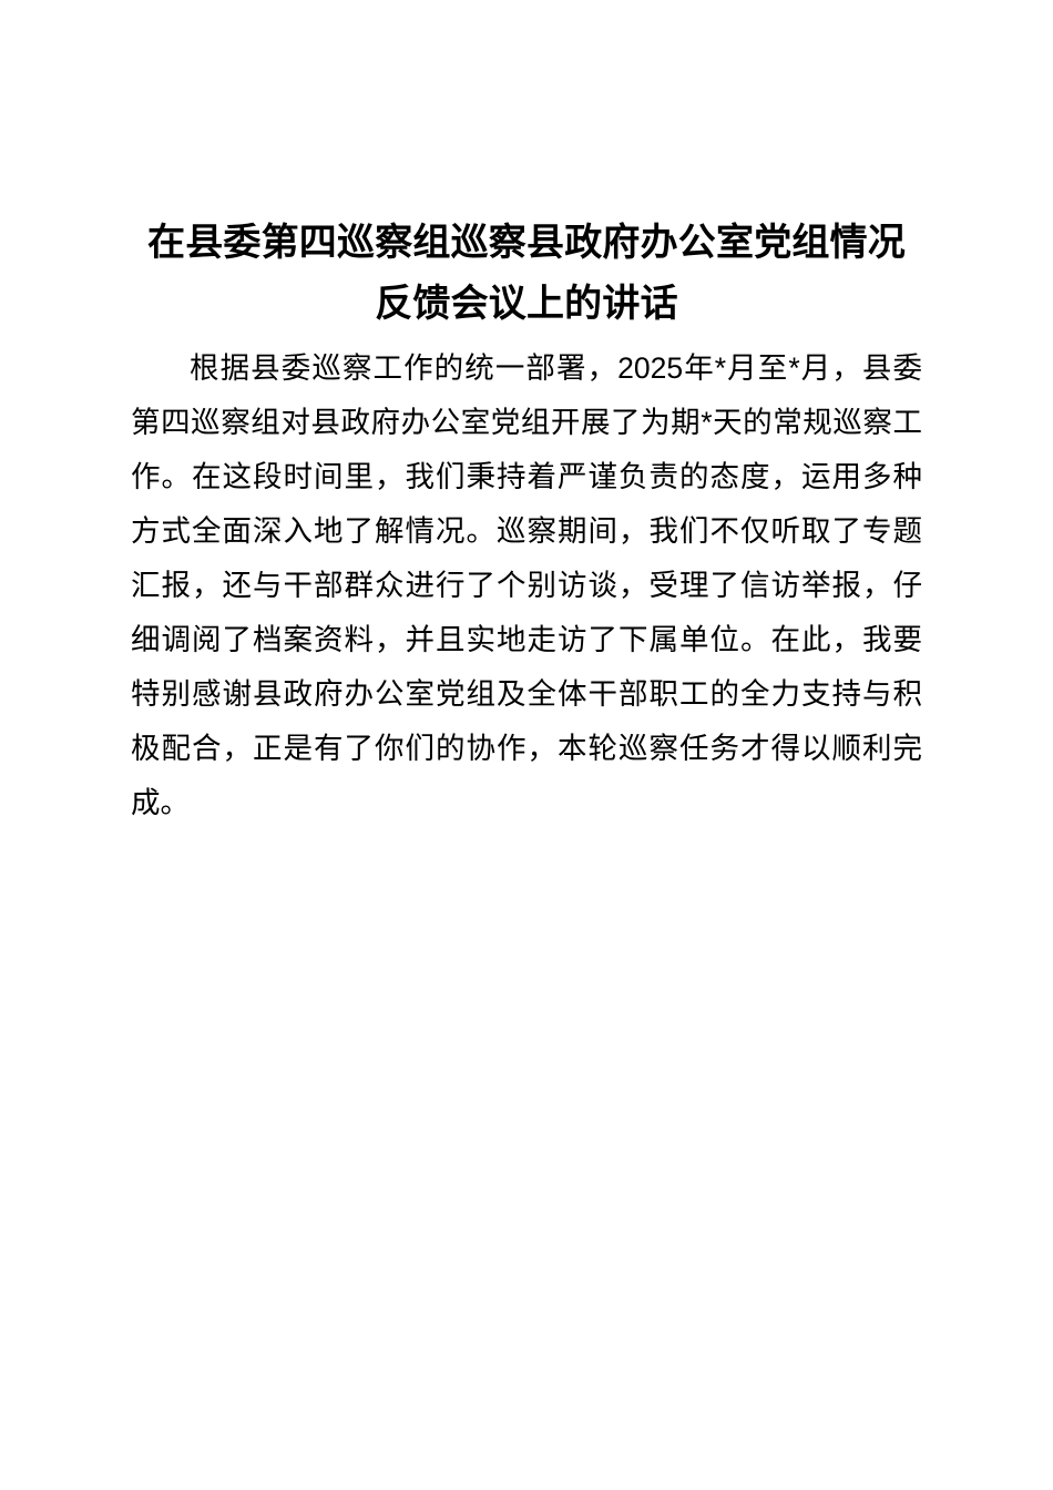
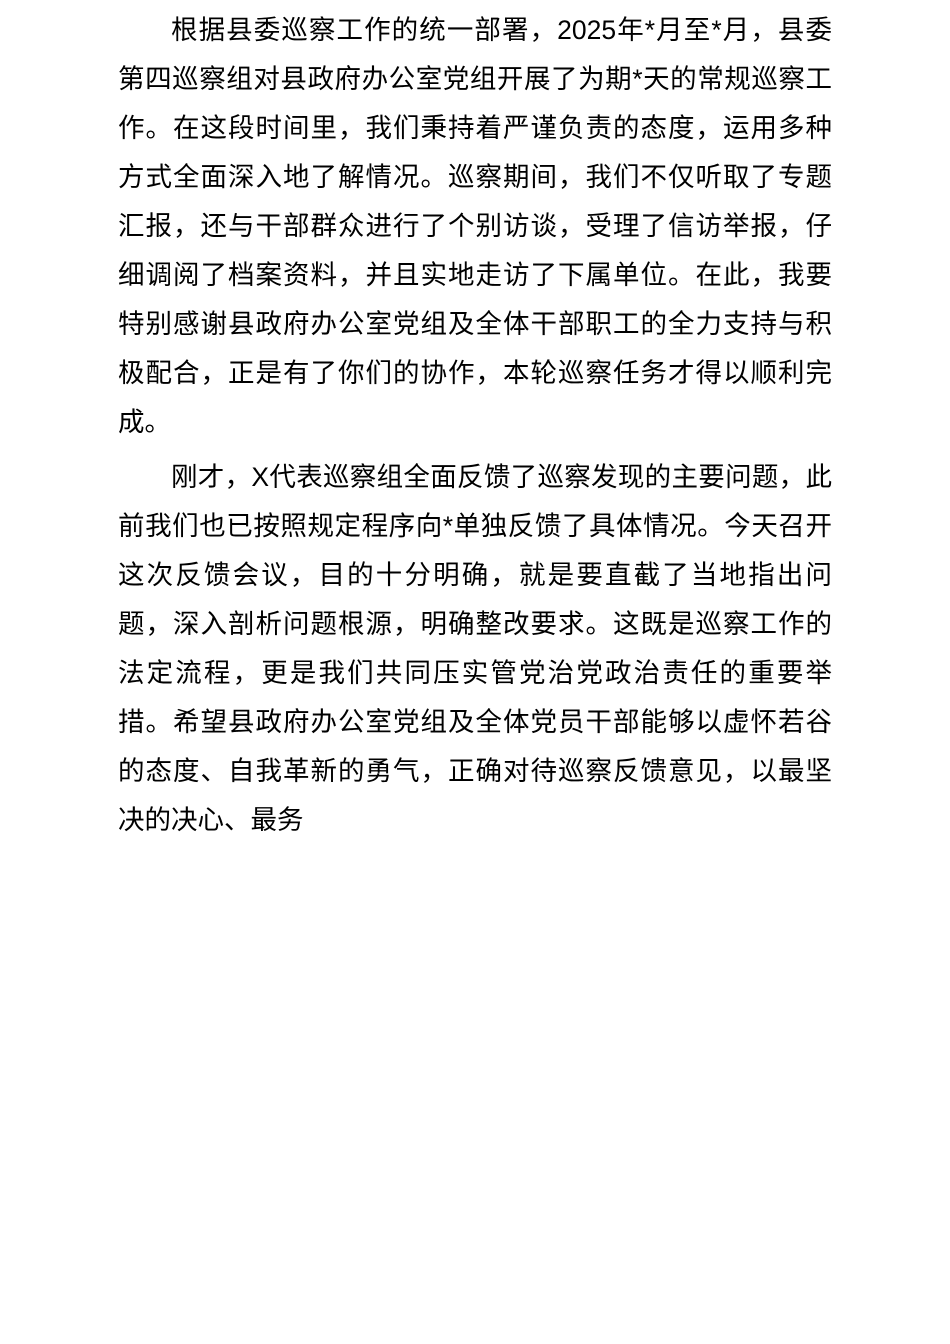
- 在县委第四巡察组巡察县政府办公室党组情况反馈会议上的讲话
  根据县委巡察工作的统一部署，2025年*月至*月，县委第四巡察组对县政府办公室党组开展了为期*天的常规巡察工作。在这段时间里，我们秉持着严谨负责的态度，运用多种方式全面深入地了解情况。巡察期间，我们不仅听取了专题汇报，还与干部群众进行了个别访谈，受理了信访举报，仔细调阅了档案资料，并且实地走访了下属单位。在此，我要特别感谢县政府办公室党组及全体干部职工的全力支持与积极配合，正是有了你们的协作，本轮巡察任务才得以顺利完成。
+ 刚才，X代表巡察组全面反馈了巡察发现的主要问题，此前我们也已按照规定程序向*单独反馈了具体情况。今天召开这次反馈会议，目的十分明确，就是要直截了当地指出问题，深入剖析问题根源，明确整改要求。这既是巡察工作的法定流程，更是我们共同压实管党治党政治责任的重要举措。希望县政府办公室党组及全体党员干部能够以虚怀若谷的态度、自我革新的勇气，正确对待巡察反馈意见，以最坚决的决心、最务
